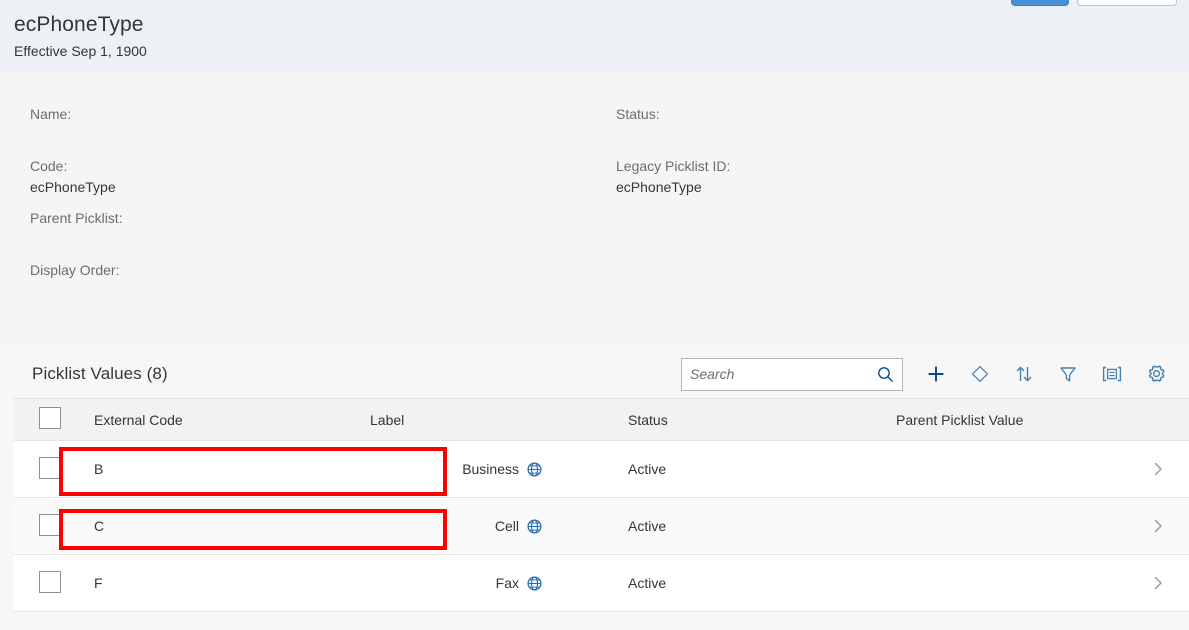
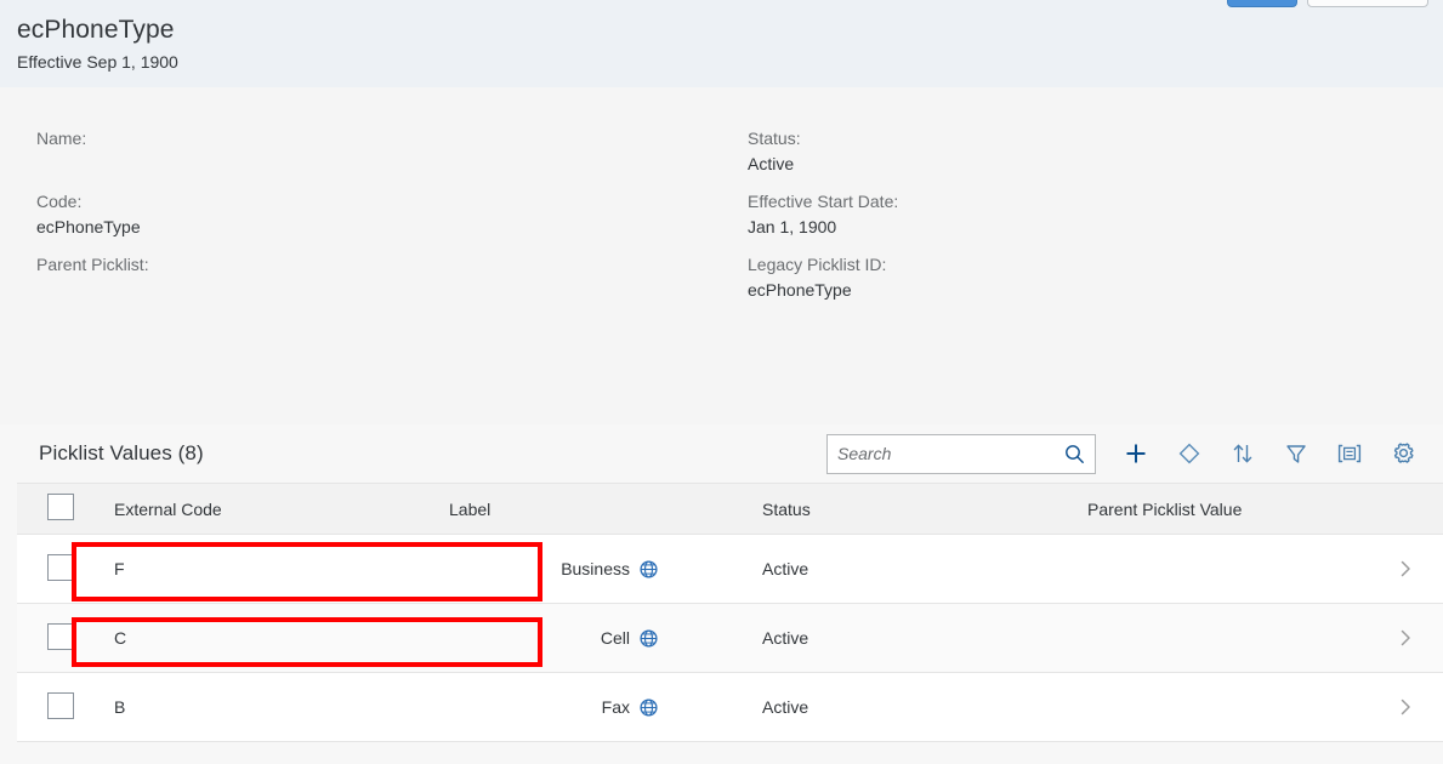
  ecPhoneType
  Effective Sep 1, 1900
  Name:
  Code:
  ecPhoneType
  Parent Picklist:
- Display Order:
  Status:
+ Active
+ Effective Start Date:
+ Jan 1, 1900
  Legacy Picklist ID:
  ecPhoneType
  Picklist Values (8)
  Search
  	External Code	Label	Status	Parent Picklist Value
- 	B	Business	Active
+ 	F	Business	Active
  	C	Cell	Active
- 	F	Fax	Active
+ 	B	Fax	Active
